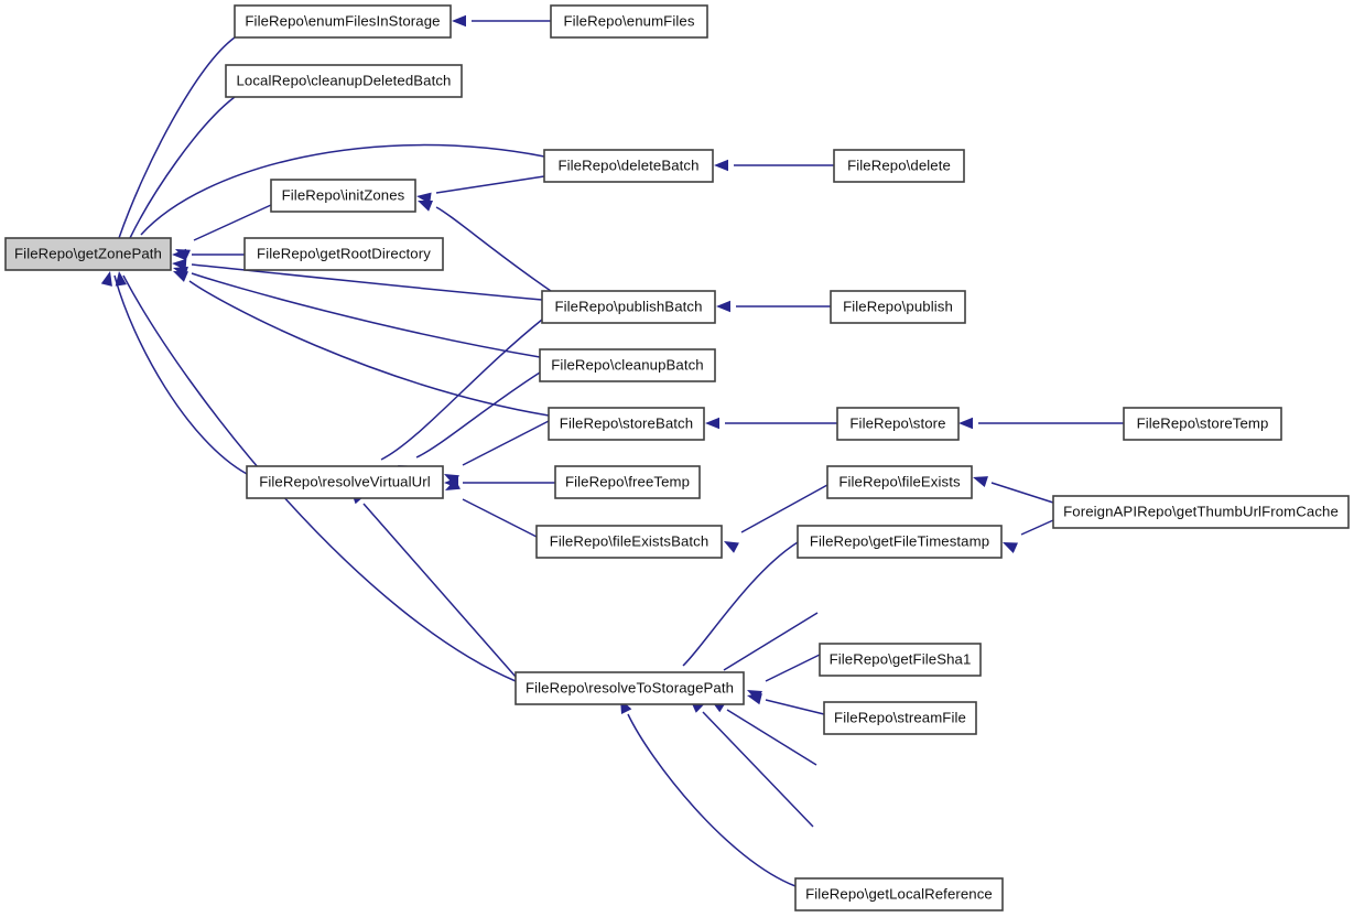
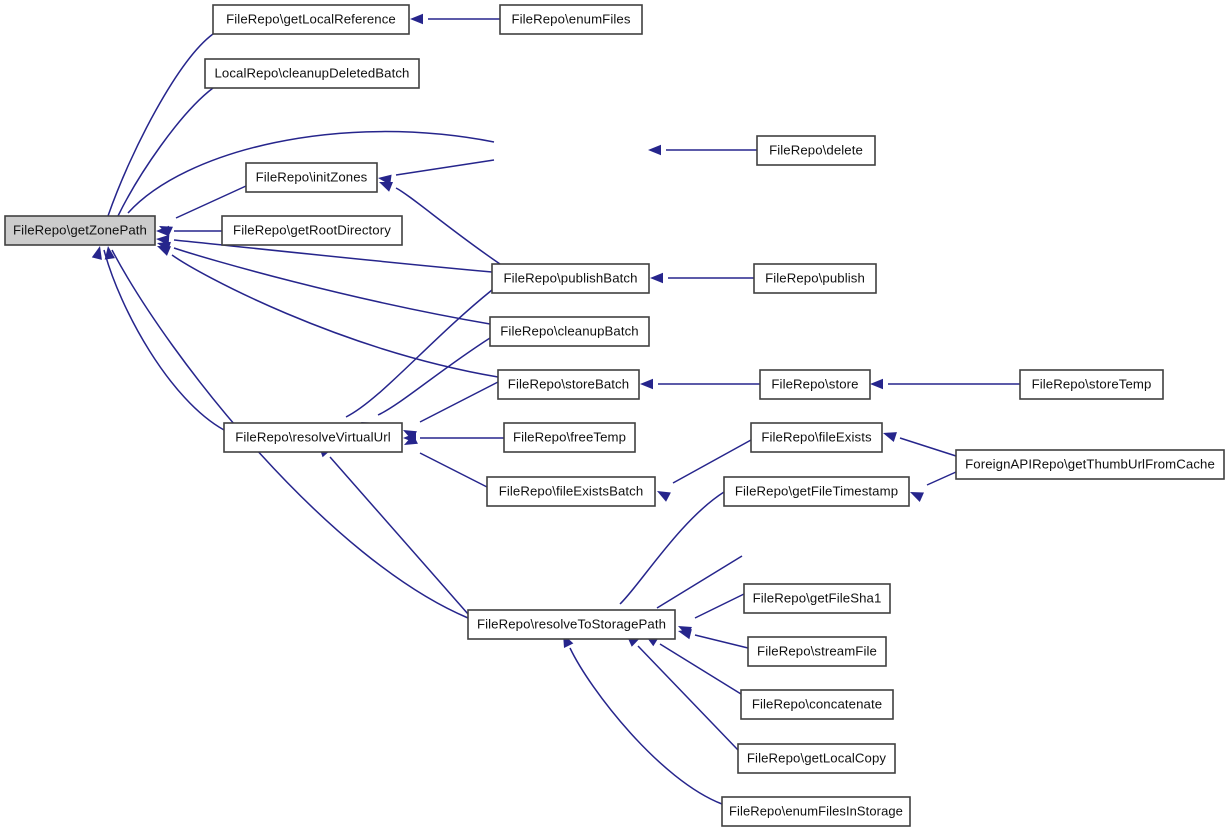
  FileRepo\getZonePath
- FileRepo\enumFilesInStorage
+ FileRepo\getLocalReference
  FileRepo\enumFiles
  LocalRepo\cleanupDeletedBatch
- FileRepo\deleteBatch
  FileRepo\delete
  FileRepo\initZones
  FileRepo\getRootDirectory
  FileRepo\publishBatch
  FileRepo\publish
  FileRepo\cleanupBatch
  FileRepo\storeBatch
  FileRepo\store
  FileRepo\storeTemp
  FileRepo\resolveVirtualUrl
  FileRepo\freeTemp
  FileRepo\fileExists
  ForeignAPIRepo\getThumbUrlFromCache
  FileRepo\fileExistsBatch
  FileRepo\getFileTimestamp
  FileRepo\getFileSha1
  FileRepo\resolveToStoragePath
  FileRepo\streamFile
+ FileRepo\concatenate
+ FileRepo\getLocalCopy
- FileRepo\getLocalReference
+ FileRepo\enumFilesInStorage
